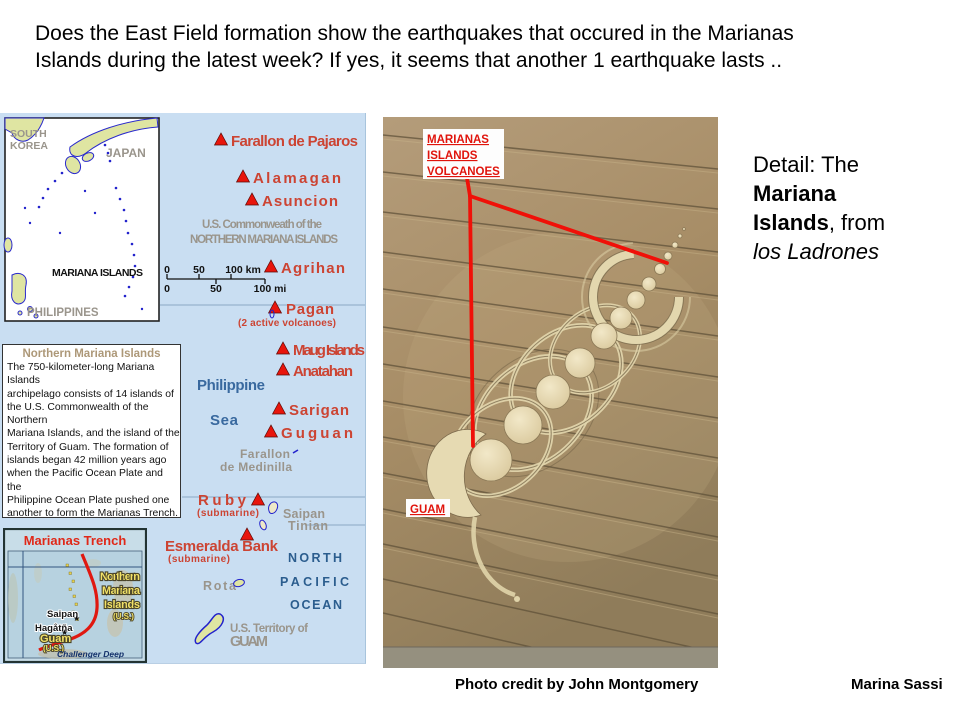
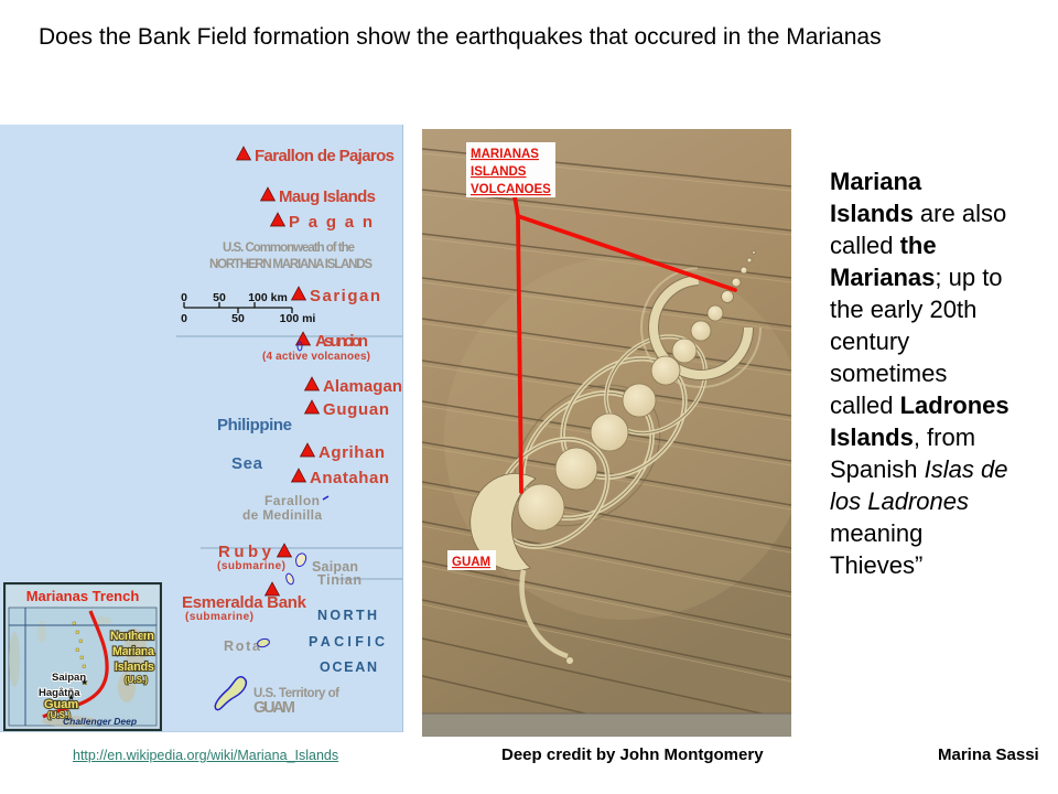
- Does the East Field formation show the earthquakes that occured in the Marianas
+ Does the Bank Field formation show the earthquakes that occured in the Marianas
- Islands during the latest week? If yes, it seems that another 1 earthquake lasts ..
- SOUTH
- KOREA
- JAPAN
- MARIANA ISLANDS
- PHILIPPINES
  U.S. Commonweath of the
  NORTHERN MARIANA ISLANDS
  0
  50
  100 km
  0
  50
  100 mi
  Farallon de Pajaros
- Alamagan
+ Maug Islands
- Asuncion
+ Pagan
- Agrihan
+ Sarigan
- Pagan
+ Asuncion
- (2 active volcanoes)
+ (4 active volcanoes)
- Maug Islands
+ Alamagan
- Anatahan
+ Guguan
- Sarigan
+ Agrihan
- Guguan
+ Anatahan
  Ruby
  (submarine)
  Esmeralda Bank
  (submarine)
  Philippine
  Sea
  Farallon
  de Medinilla
  Saipan
  Tinian
  NORTH
  PACIFIC
  OCEAN
  Rota
  U.S. Territory of
  GUAM
- Northern Mariana Islands
- The 750-kilometer-long Mariana Islands
- archipelago consists of 14 islands of
- the U.S. Commonwealth of the Northern
- Mariana Islands, and the island of the
- Territory of Guam. The formation of
- islands began 42 million years ago
- when the Pacific Ocean Plate and the
- Philippine Ocean Plate pushed one
- another to form the Marianas Trench.
  Marianas Trench
  Northern
  Mariana
  Islands
  (U.S.)
  Saipan
  ★
  Hagåtña
  ★
  Guam
  (U.S.)
  Challenger Deep
  MARIANAS
  ISLANDS
  VOLCANOES
  GUAM
- Detail: The
  Mariana
+ Islands are also
+ called the
+ Marianas; up to
+ the early 20th
+ century
+ sometimes
+ called Ladrones
  Islands, from
+ Spanish Islas de
  los Ladrones
+ meaning
+ Thieves”
+ http://en.wikipedia.org/wiki/Mariana_Islands
- Photo credit by John Montgomery
+ Deep credit by John Montgomery
  Marina Sassi
